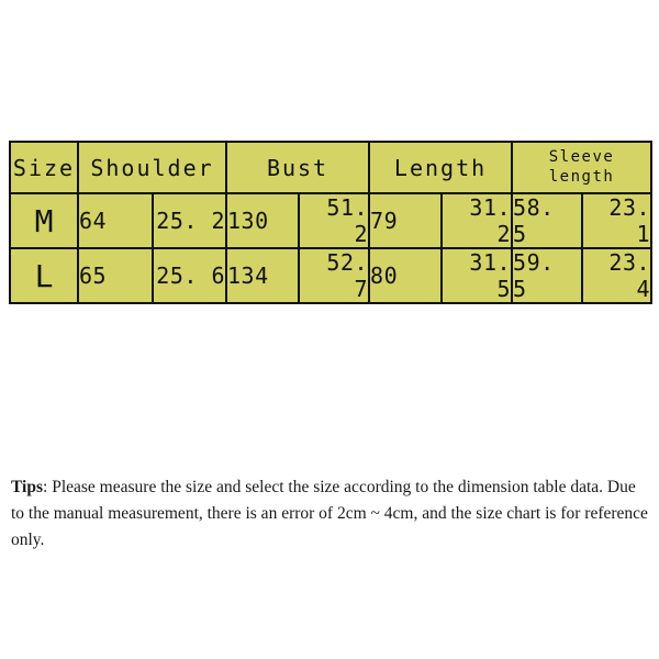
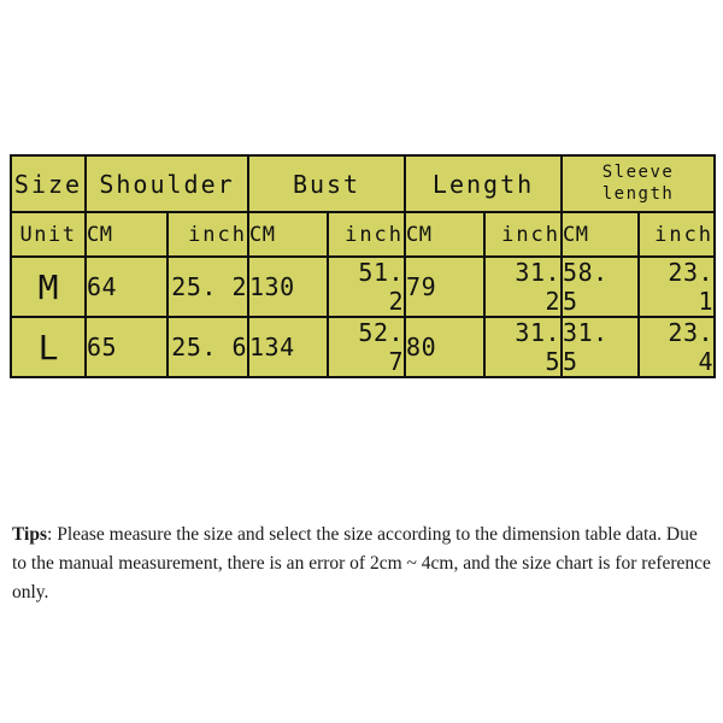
  Size	Shoulder	Bust	Length	Sleeve length
+ Unit	CM	inch	CM	inch	CM	inch	CM	inch
  M	64	25. 2	130	51. 2	79	31. 2	58. 5	23. 1
- L	65	25. 6	134	52. 7	80	31. 5	59. 5	23. 4
+ L	65	25. 6	134	52. 7	80	31. 5	31. 5	23. 4
  Tips: Please measure the size and select the size according to the dimension table data. Due to the manual measurement, there is an error of 2cm ~ 4cm, and the size chart is for reference only.
